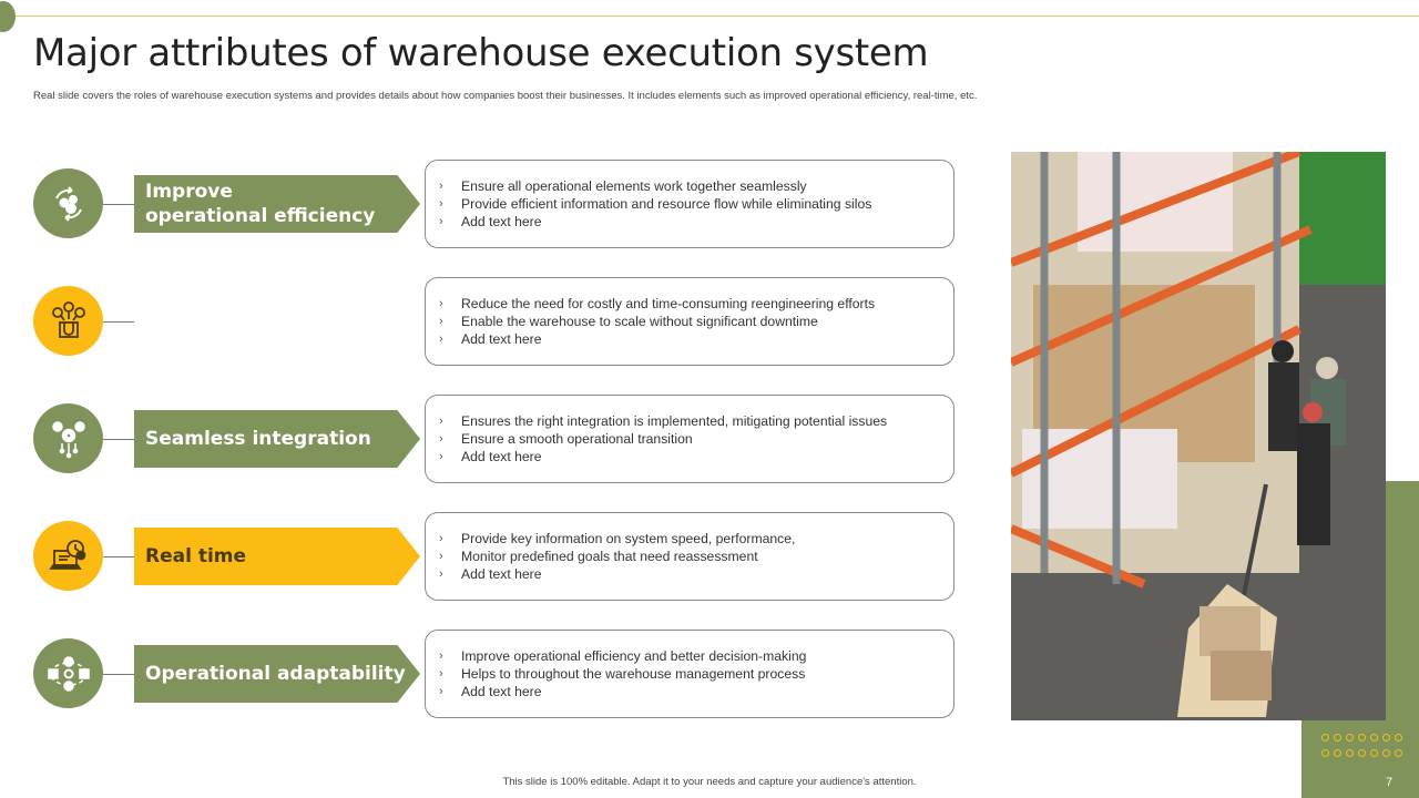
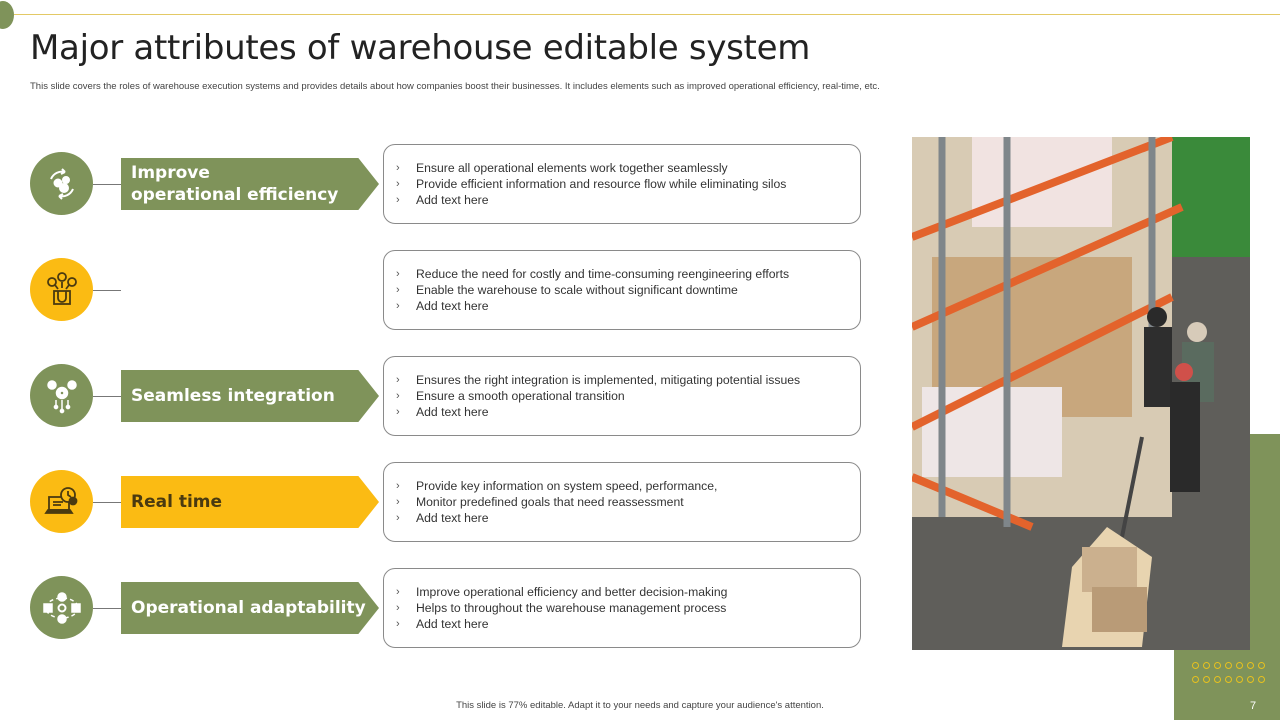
- Major attributes of warehouse execution system
+ Major attributes of warehouse editable system
- Real slide covers the roles of warehouse execution systems and provides details about how companies boost their businesses. It includes elements such as improved operational efficiency, real-time, etc.
+ This slide covers the roles of warehouse execution systems and provides details about how companies boost their businesses. It includes elements such as improved operational efficiency, real-time, etc.
  Improve
  operational efficiency
  ›
  Ensure all operational elements work together seamlessly
  ›
  Provide efficient information and resource flow while eliminating silos
  ›
  Add text here
  ›
  Reduce the need for costly and time-consuming reengineering efforts
  ›
  Enable the warehouse to scale without significant downtime
  ›
  Add text here
  Seamless integration
  ›
  Ensures the right integration is implemented, mitigating potential issues
  ›
  Ensure a smooth operational transition
  ›
  Add text here
  Real time
  ›
  Provide key information on system speed, performance,
  ›
  Monitor predefined goals that need reassessment
  ›
  Add text here
  Operational adaptability
  ›
  Improve operational efficiency and better decision-making
  ›
  Helps to throughout the warehouse management process
  ›
  Add text here
  7
- This slide is 100% editable. Adapt it to your needs and capture your audience's attention.
+ This slide is 77% editable. Adapt it to your needs and capture your audience's attention.
